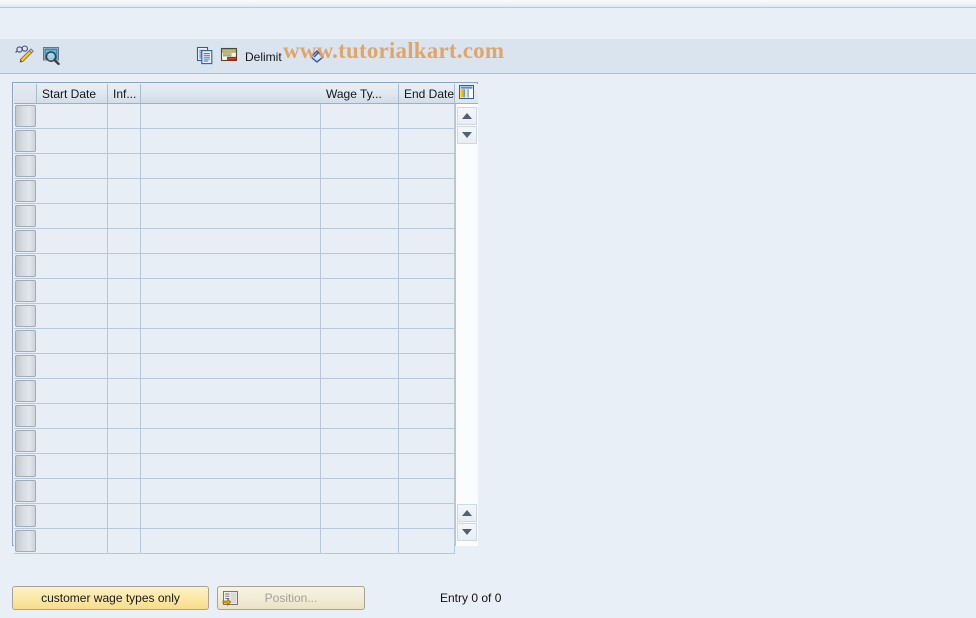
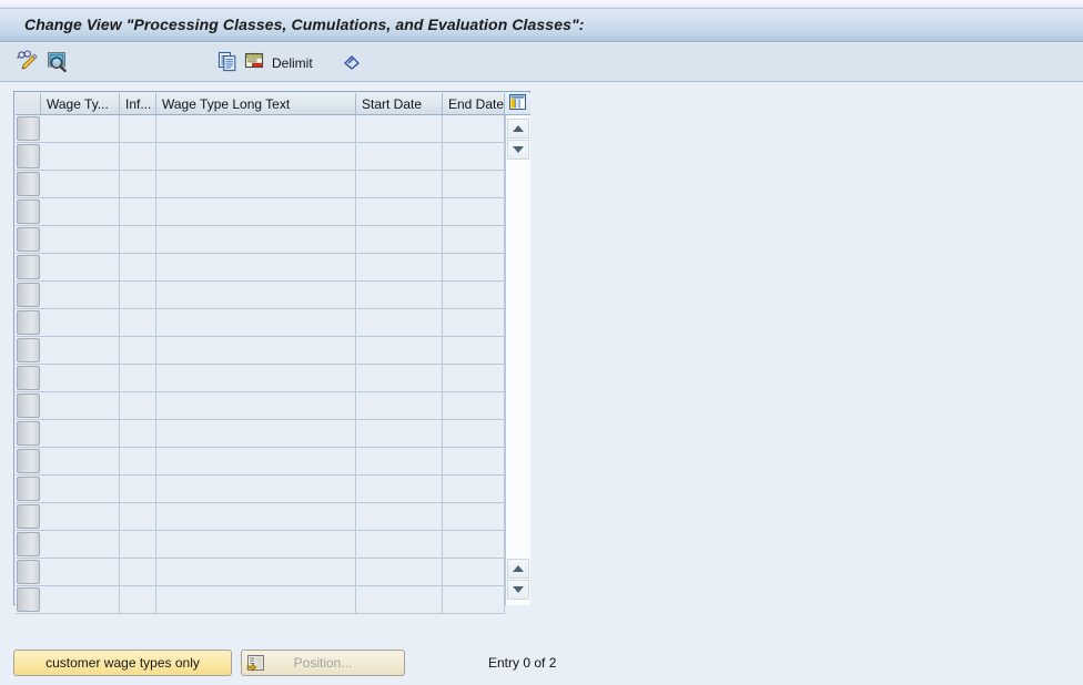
+ Change View "Processing Classes, Cumulations, and Evaluation Classes":
  Delimit
- www.tutorialkart.com
- Start Date
+ Wage Ty...
  Inf...
+ Wage Type Long Text
- Wage Ty...
+ Start Date
  End Date
  customer wage types only
  Position...
- Entry 0 of 0
+ Entry 0 of 2
